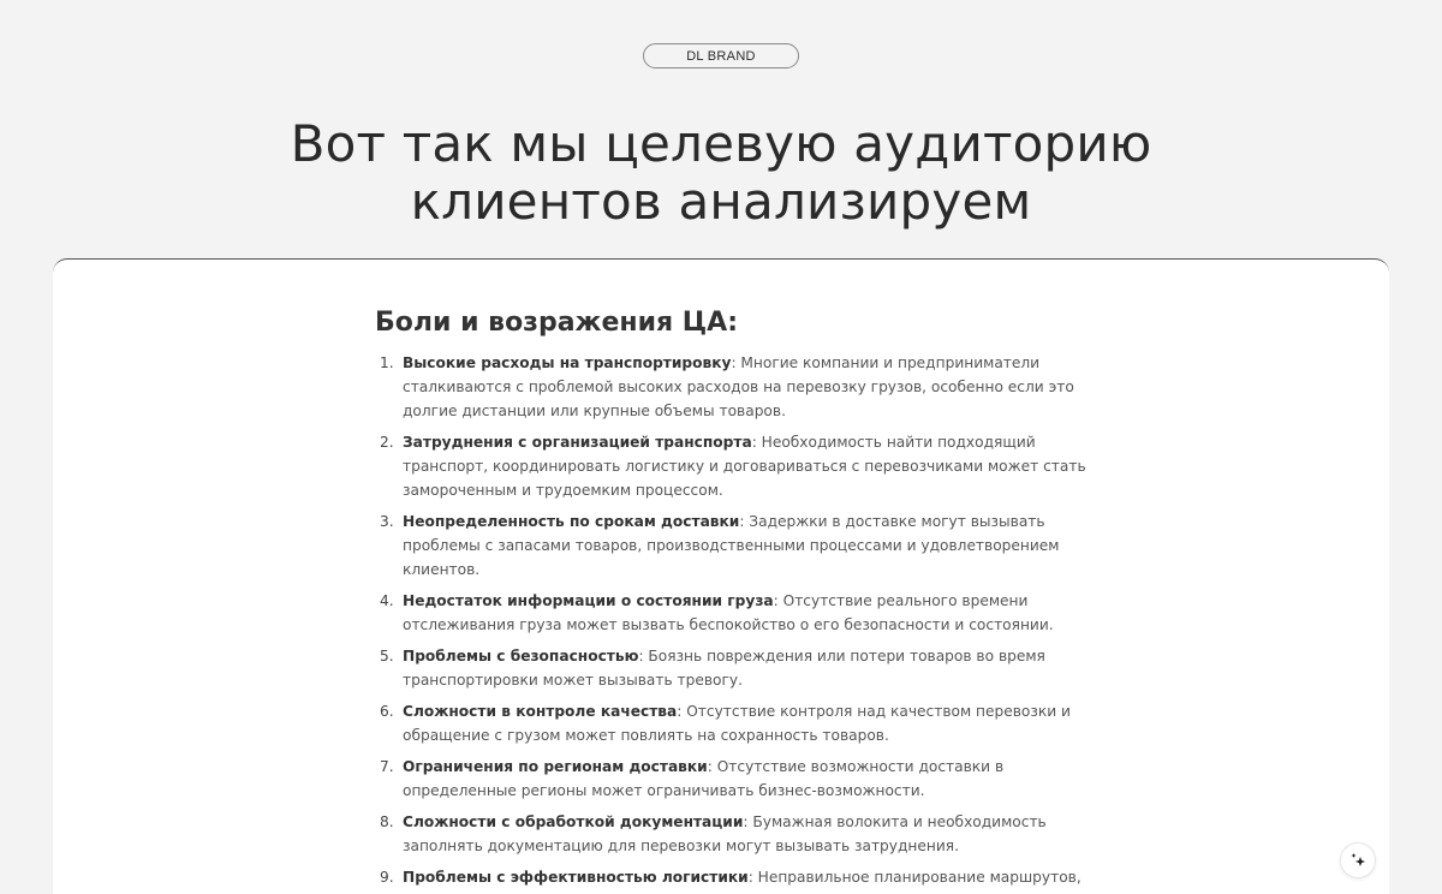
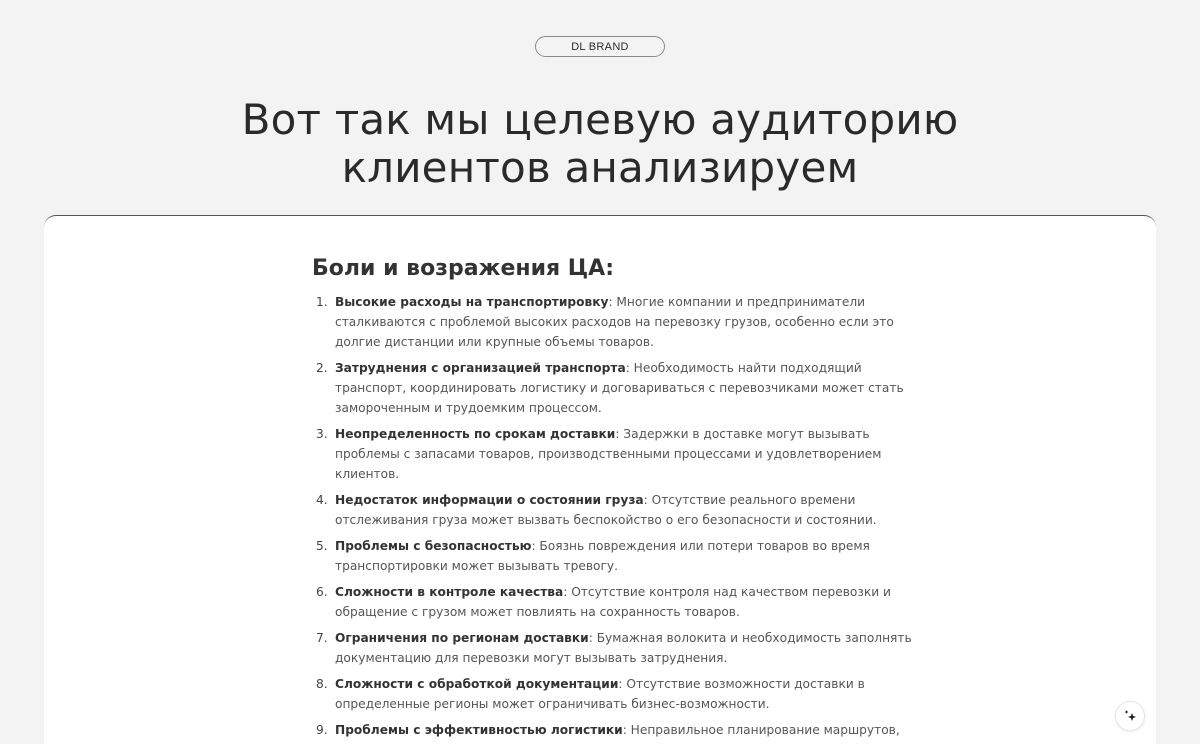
  DL BRAND
  Вот так мы целевую аудиторию
  клиентов анализируем
  Боли и возражения ЦА:
  1.
  Высокие расходы на транспортировку: Многие компании и предприниматели сталкиваются с проблемой высоких расходов на перевозку грузов, особенно если это долгие дистанции или крупные объемы товаров.
  2.
  Затруднения с организацией транспорта: Необходимость найти подходящий транспорт, координировать логистику и договариваться с перевозчиками может стать замороченным и трудоемким процессом.
  3.
  Неопределенность по срокам доставки: Задержки в доставке могут вызывать проблемы с запасами товаров, производственными процессами и удовлетворением клиентов.
  4.
  Недостаток информации о состоянии груза: Отсутствие реального времени отслеживания груза может вызвать беспокойство о его безопасности и состоянии.
  5.
  Проблемы с безопасностью: Боязнь повреждения или потери товаров во время транспортировки может вызывать тревогу.
  6.
  Сложности в контроле качества: Отсутствие контроля над качеством перевозки и обращение с грузом может повлиять на сохранность товаров.
  7.
- Ограничения по регионам доставки: Отсутствие возможности доставки в определенные регионы может ограничивать бизнес-возможности.
+ Ограничения по регионам доставки: Бумажная волокита и необходимость заполнять документацию для перевозки могут вызывать затруднения.
  8.
- Сложности с обработкой документации: Бумажная волокита и необходимость заполнять документацию для перевозки могут вызывать затруднения.
+ Сложности с обработкой документации: Отсутствие возможности доставки в определенные регионы может ограничивать бизнес-возможности.
  9.
